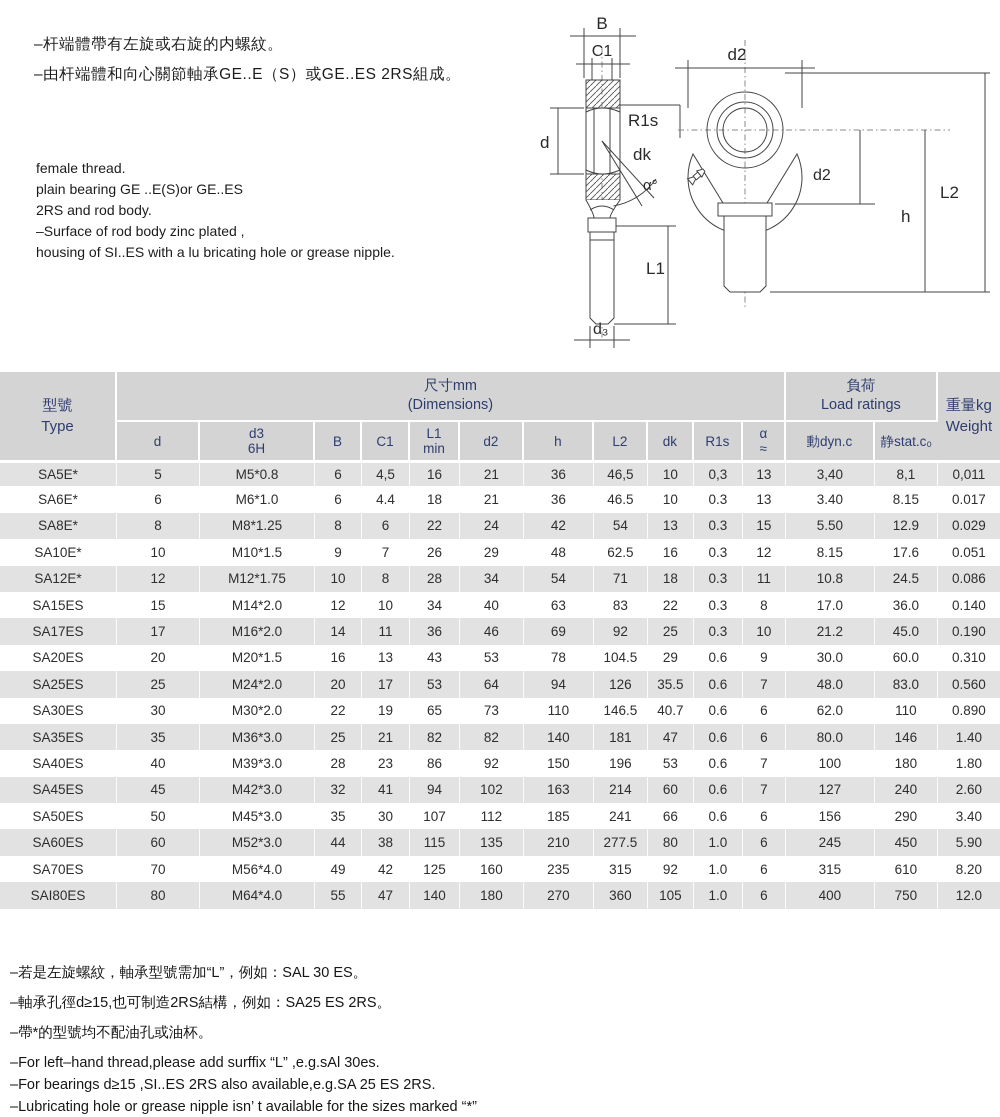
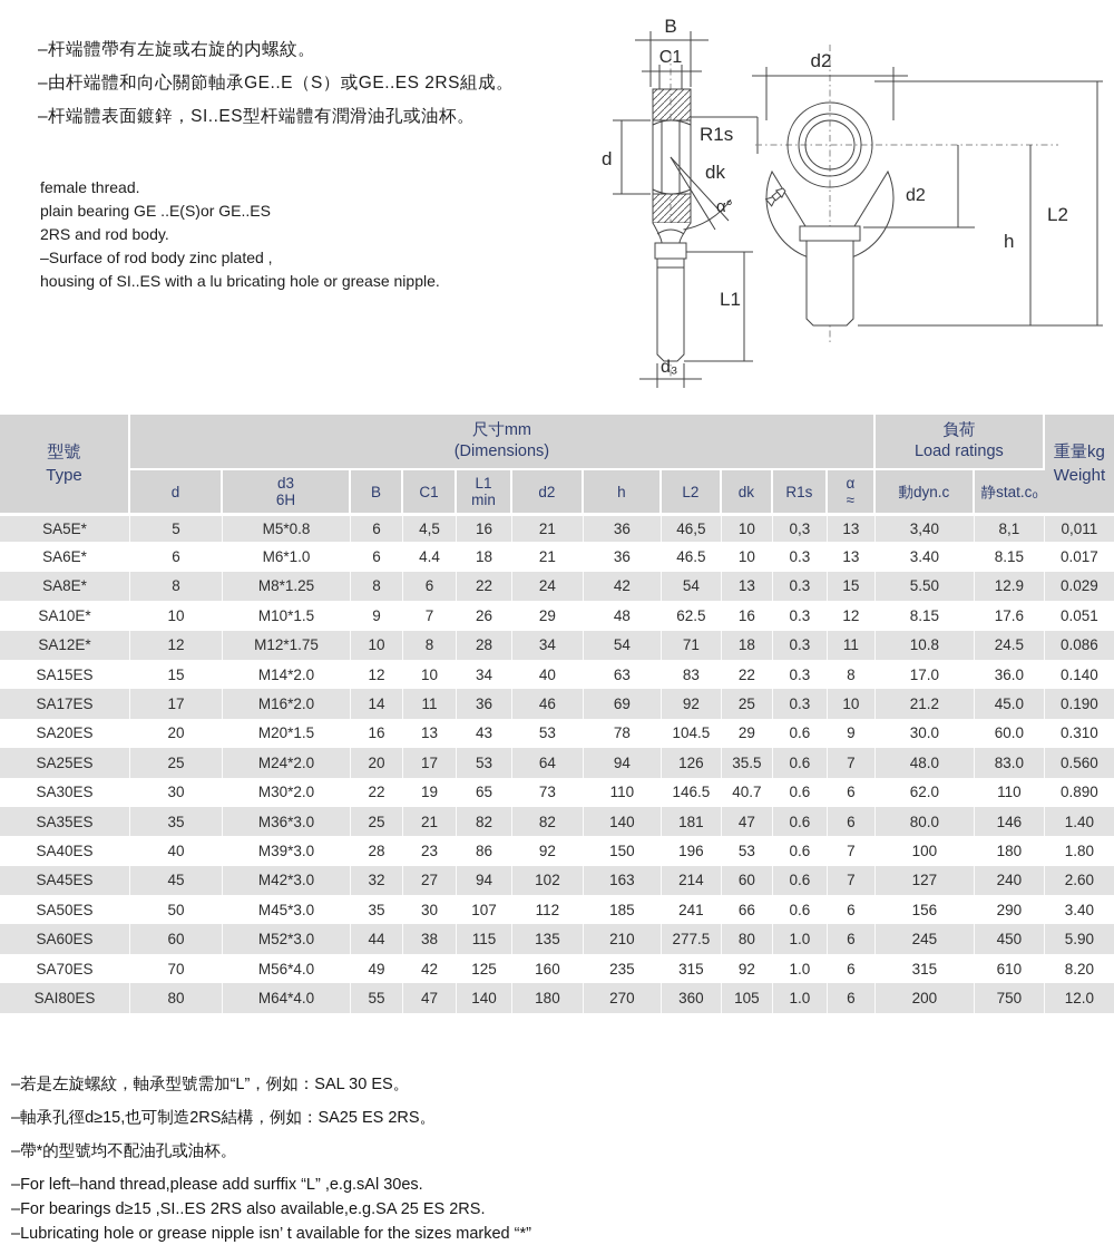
  –杆端體帶有左旋或右旋的内螺紋。
  –由杆端體和向心關節軸承GE..E（S）或GE..ES 2RS組成。
+ –杆端體表面鍍鋅，SI..ES型杆端體有潤滑油孔或油杯。
  female thread.
  plain bearing GE ..E(S)or GE..ES
  2RS and rod body.
  –Surface of rod body zinc plated ,
  housing of SI..ES with a lu bricating hole or grease nipple.
  B
  C1
  d
  R1s
  dk
  α°
  L1
  d₃
  d2
  d2
  h
  L2
  型號 Type	尺寸mm (Dimensions)	負荷 Load ratings	重量kg Weight
  d	d36H	B	C1	L1min	d2	h	L2	dk	R1s	α≈	動dyn.c	静stat.c₀
  SA5E*	5	M5*0.8	6	4,5	16	21	36	46,5	10	0,3	13	3,40	8,1	0,011
  SA6E*	6	M6*1.0	6	4.4	18	21	36	46.5	10	0.3	13	3.40	8.15	0.017
  SA8E*	8	M8*1.25	8	6	22	24	42	54	13	0.3	15	5.50	12.9	0.029
  SA10E*	10	M10*1.5	9	7	26	29	48	62.5	16	0.3	12	8.15	17.6	0.051
  SA12E*	12	M12*1.75	10	8	28	34	54	71	18	0.3	11	10.8	24.5	0.086
  SA15ES	15	M14*2.0	12	10	34	40	63	83	22	0.3	8	17.0	36.0	0.140
  SA17ES	17	M16*2.0	14	11	36	46	69	92	25	0.3	10	21.2	45.0	0.190
  SA20ES	20	M20*1.5	16	13	43	53	78	104.5	29	0.6	9	30.0	60.0	0.310
  SA25ES	25	M24*2.0	20	17	53	64	94	126	35.5	0.6	7	48.0	83.0	0.560
  SA30ES	30	M30*2.0	22	19	65	73	110	146.5	40.7	0.6	6	62.0	110	0.890
  SA35ES	35	M36*3.0	25	21	82	82	140	181	47	0.6	6	80.0	146	1.40
  SA40ES	40	M39*3.0	28	23	86	92	150	196	53	0.6	7	100	180	1.80
- SA45ES	45	M42*3.0	32	41	94	102	163	214	60	0.6	7	127	240	2.60
+ SA45ES	45	M42*3.0	32	27	94	102	163	214	60	0.6	7	127	240	2.60
  SA50ES	50	M45*3.0	35	30	107	112	185	241	66	0.6	6	156	290	3.40
  SA60ES	60	M52*3.0	44	38	115	135	210	277.5	80	1.0	6	245	450	5.90
  SA70ES	70	M56*4.0	49	42	125	160	235	315	92	1.0	6	315	610	8.20
- SAI80ES	80	M64*4.0	55	47	140	180	270	360	105	1.0	6	400	750	12.0
+ SAI80ES	80	M64*4.0	55	47	140	180	270	360	105	1.0	6	200	750	12.0
  –若是左旋螺紋，軸承型號需加“L”，例如：SAL 30 ES。
  –軸承孔徑d≥15,也可制造2RS結構，例如：SA25 ES 2RS。
  –帶*的型號均不配油孔或油杯。
  –For left–hand thread,please add surffix “L” ,e.g.sAl 30es.
  –For bearings d≥15 ,SI..ES 2RS also available,e.g.SA 25 ES 2RS.
  –Lubricating hole or grease nipple isn’ t available for the sizes marked “*”
